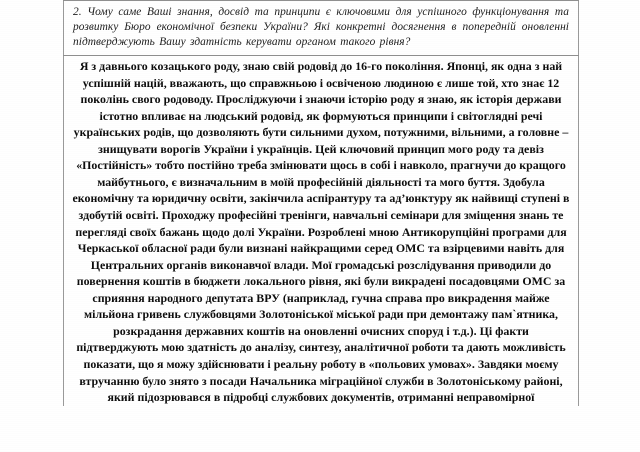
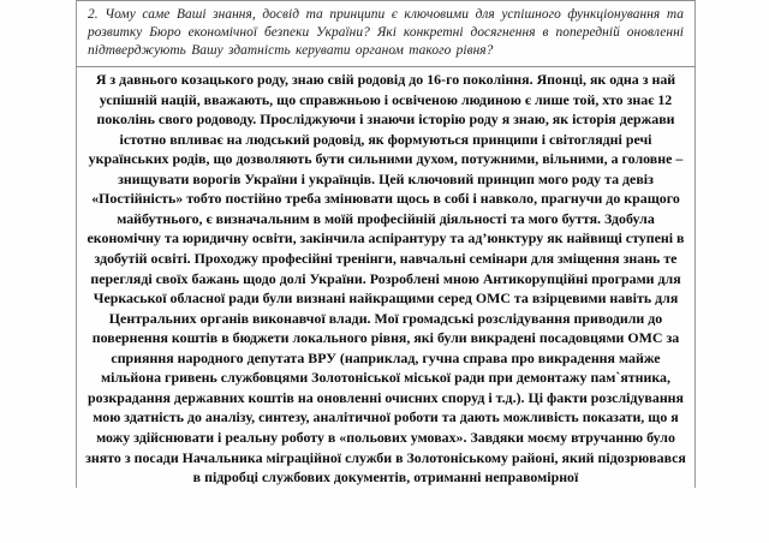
  2. Чому саме Ваші знання, досвід та принципи є ключовими для успішного функціонування та розвитку Бюро економічної безпеки України? Які конкретні досягнення в попередній оновленні підтверджують Вашу здатність керувати органом такого рівня?
- Я з давнього козацького роду, знаю свій родовід до 16-го покоління. Японці, як одна з най успішній націй, вважають, що справжньою і освіченою людиною є лише той, хто знає 12 поколінь свого родоводу. Просліджуючи і знаючи історію роду я знаю, як історія держави істотно впливає на людський родовід, як формуються принципи і світоглядні речі українських родів, що дозволяють бути сильними духом, потужними, вільними, а головне – знищувати ворогів України і українців. Цей ключовий принцип мого роду та девіз «Постійність» тобто постійно треба змінювати щось в собі і навколо, прагнучи до кращого майбутнього, є визначальним в моїй професійній діяльності та мого буття. Здобула економічну та юридичну освіти, закінчила аспірантуру та ад’юнктуру як найвищі ступені в здобутій освіті. Проходжу професійні тренінги, навчальні семінари для зміщення знань те перегляді своїх бажань щодо долі України. Розроблені мною Антикорупційні програми для Черкаської обласної ради були визнані найкращими серед ОМС та взірцевими навіть для Центральних органів виконавчої влади. Мої громадські розслідування приводили до повернення коштів в бюджети локального рівня, які були викрадені посадовцями ОМС за сприяння народного депутата ВРУ (наприклад, гучна справа про викрадення майже мільйона гривень службовцями Золотоніської міської ради при демонтажу пам`ятника, розкрадання державних коштів на оновленні очисних споруд і т.д.). Ці факти підтверджують мою здатність до аналізу, синтезу, аналітичної роботи та дають можливість показати, що я можу здійснювати і реальну роботу в «польових умовах». Завдяки моєму втручанню було знято з посади Начальника міграційної служби в Золотоніському районі, який підозрювався в підробці службових документів, отриманні неправомірної
+ Я з давнього козацького роду, знаю свій родовід до 16-го покоління. Японці, як одна з най успішній націй, вважають, що справжньою і освіченою людиною є лише той, хто знає 12 поколінь свого родоводу. Просліджуючи і знаючи історію роду я знаю, як історія держави істотно впливає на людський родовід, як формуються принципи і світоглядні речі українських родів, що дозволяють бути сильними духом, потужними, вільними, а головне – знищувати ворогів України і українців. Цей ключовий принцип мого роду та девіз «Постійність» тобто постійно треба змінювати щось в собі і навколо, прагнучи до кращого майбутнього, є визначальним в моїй професійній діяльності та мого буття. Здобула економічну та юридичну освіти, закінчила аспірантуру та ад’юнктуру як найвищі ступені в здобутій освіті. Проходжу професійні тренінги, навчальні семінари для зміщення знань те перегляді своїх бажань щодо долі України. Розроблені мною Антикорупційні програми для Черкаської обласної ради були визнані найкращими серед ОМС та взірцевими навіть для Центральних органів виконавчої влади. Мої громадські розслідування приводили до повернення коштів в бюджети локального рівня, які були викрадені посадовцями ОМС за сприяння народного депутата ВРУ (наприклад, гучна справа про викрадення майже мільйона гривень службовцями Золотоніської міської ради при демонтажу пам`ятника, розкрадання державних коштів на оновленні очисних споруд і т.д.). Ці факти розслідування мою здатність до аналізу, синтезу, аналітичної роботи та дають можливість показати, що я можу здійснювати і реальну роботу в «польових умовах». Завдяки моєму втручанню було знято з посади Начальника міграційної служби в Золотоніському районі, який підозрювався в підробці службових документів, отриманні неправомірної
